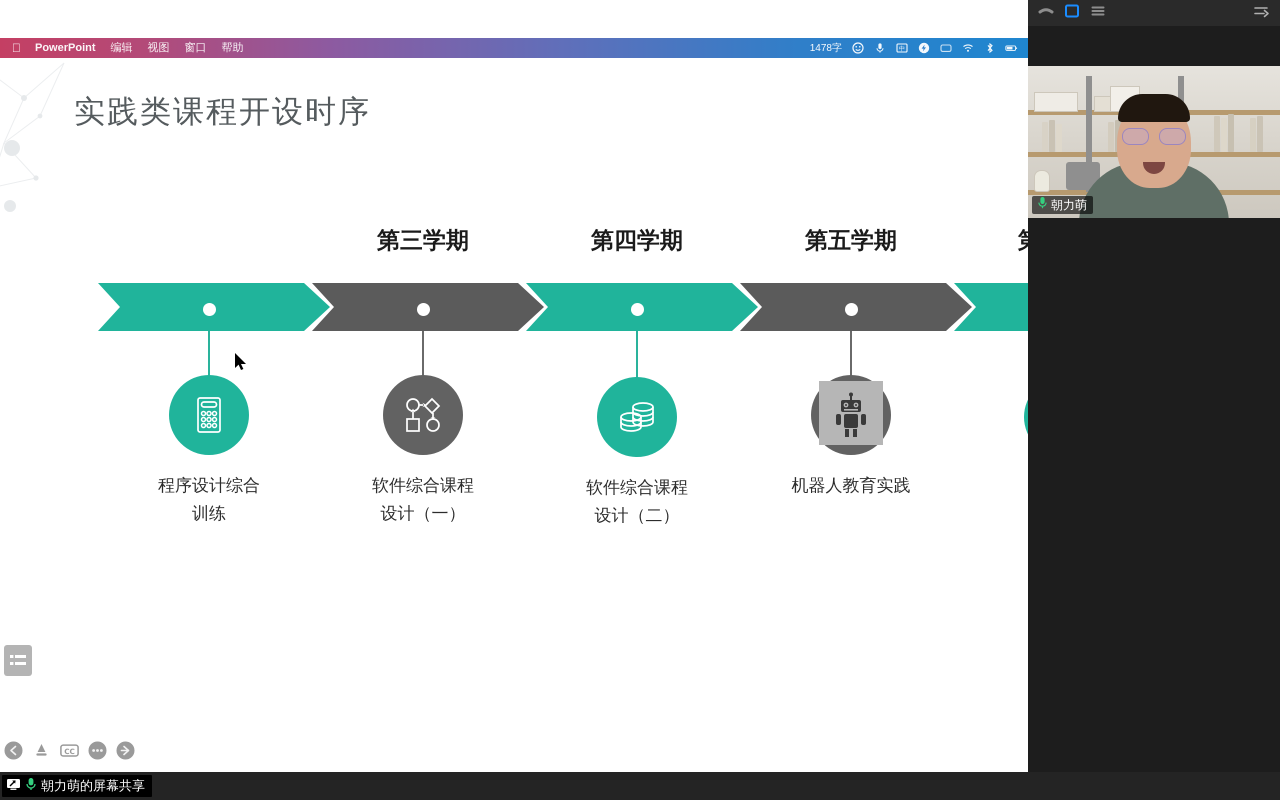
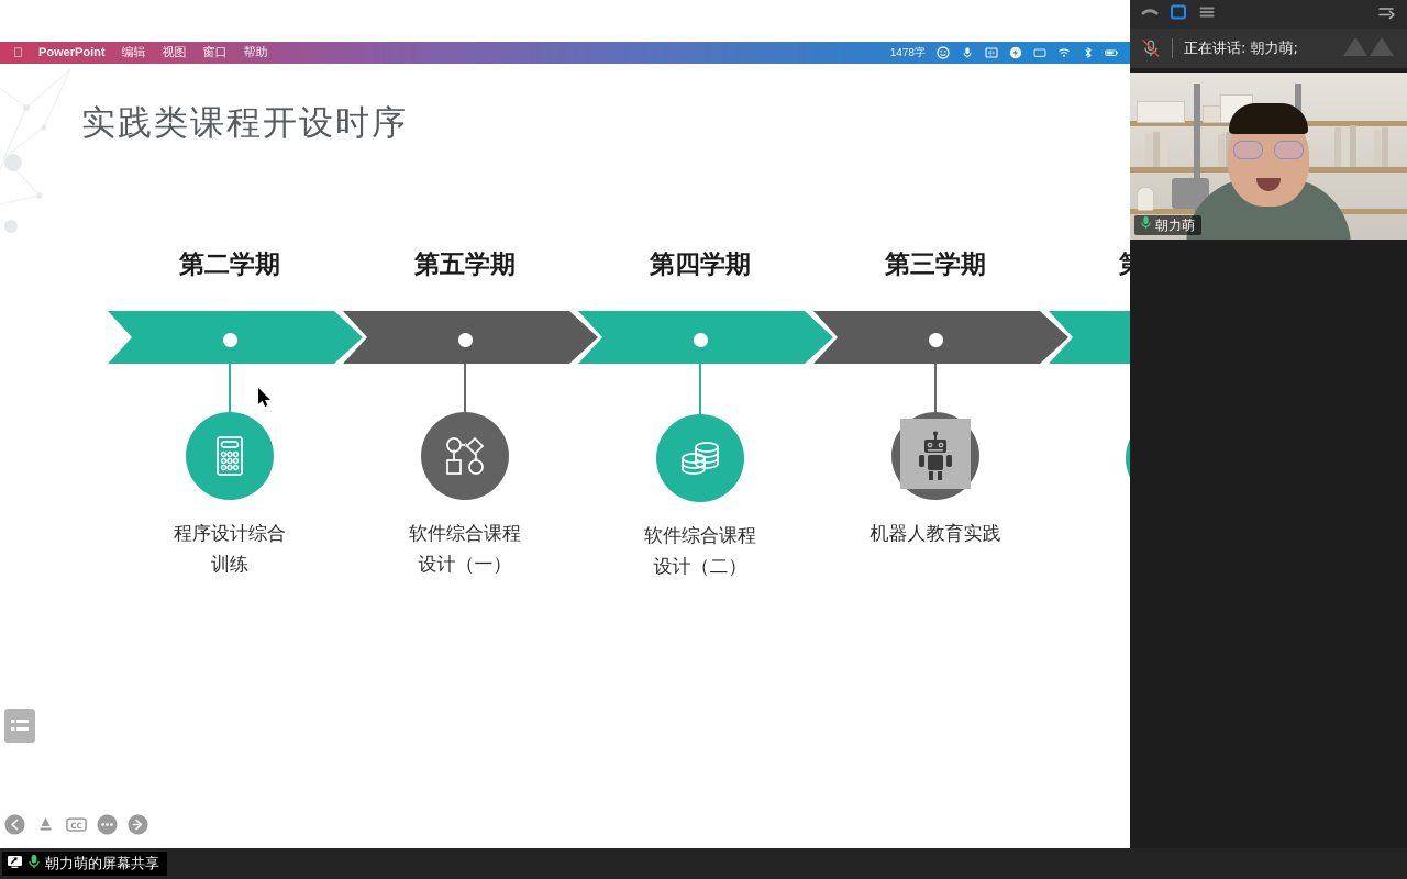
  
  PowerPoint
  编辑
  视图
  窗口
  帮助
  1478字
  实践类课程开设时序
+ 第二学期
- 第三学期
+ 第五学期
  第四学期
- 第五学期
+ 第三学期
  程序设计综合
  训练
  软件综合课程
  设计（一）
  软件综合课程
  设计（二）
  机器人教育实践
  CC
+ 正在讲话: 朝力萌;
  朝力萌
  朝力萌的屏幕共享
